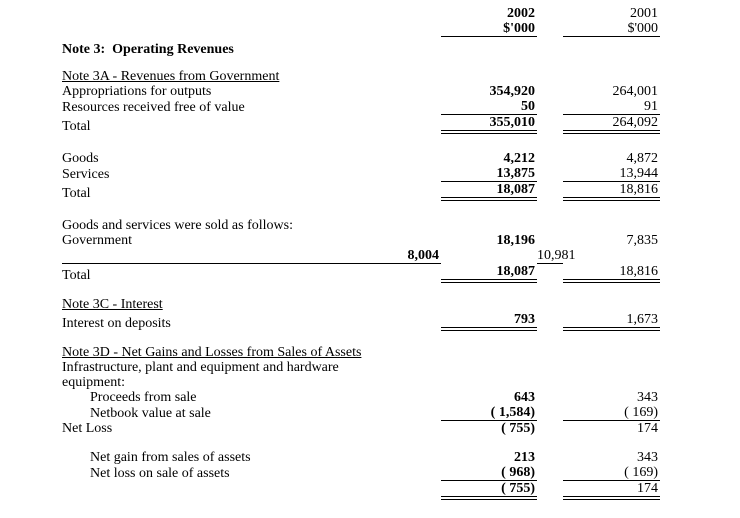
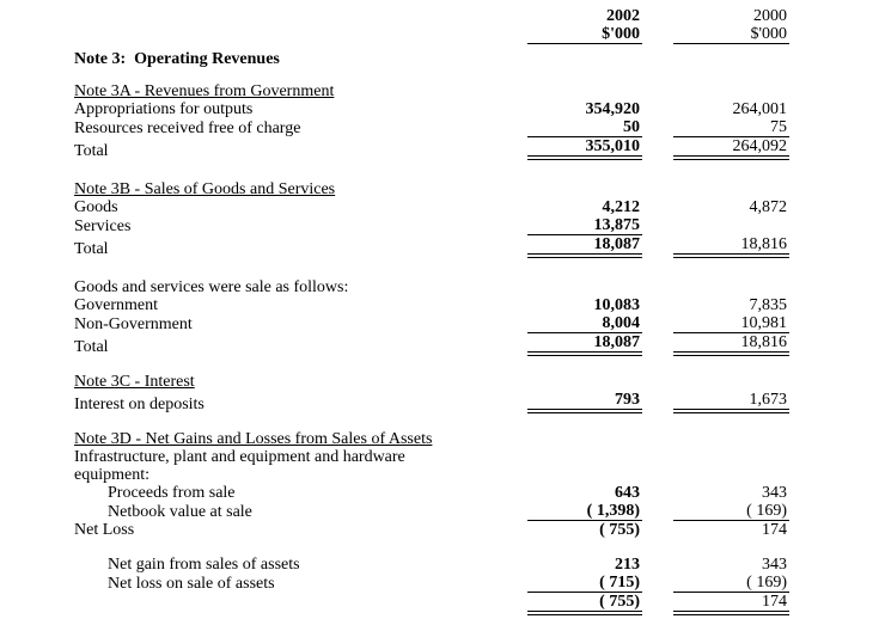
  2002
- 2001
+ 2000
  $'000
  $'000
  Note 3: Operating Revenues
  Note 3A - Revenues from Government
  Appropriations for outputs
  354,920
  264,001
- Resources received free of value
+ Resources received free of charge
  50
- 91
+ 75
  Total
  355,010
  264,092
+ Note 3B - Sales of Goods and Services
  Goods
  4,212
  4,872
  Services
  13,875
- 13,944
  Total
  18,087
  18,816
- Goods and services were sold as follows:
+ Goods and services were sale as follows:
  Government
- 18,196
+ 10,083
  7,835
+ Non-Government
  8,004
  10,981
  Total
  18,087
  18,816
  Note 3C - Interest
  Interest on deposits
  793
  1,673
  Note 3D - Net Gains and Losses from Sales of Assets
  Infrastructure, plant and equipment and hardware
  equipment:
  Proceeds from sale
  643
  343
  Netbook value at sale
- ( 1,584)
+ ( 1,398)
  ( 169)
  Net Loss
  ( 755)
  174
  Net gain from sales of assets
  213
  343
  Net loss on sale of assets
- ( 968)
+ ( 715)
  ( 169)
  ( 755)
  174
